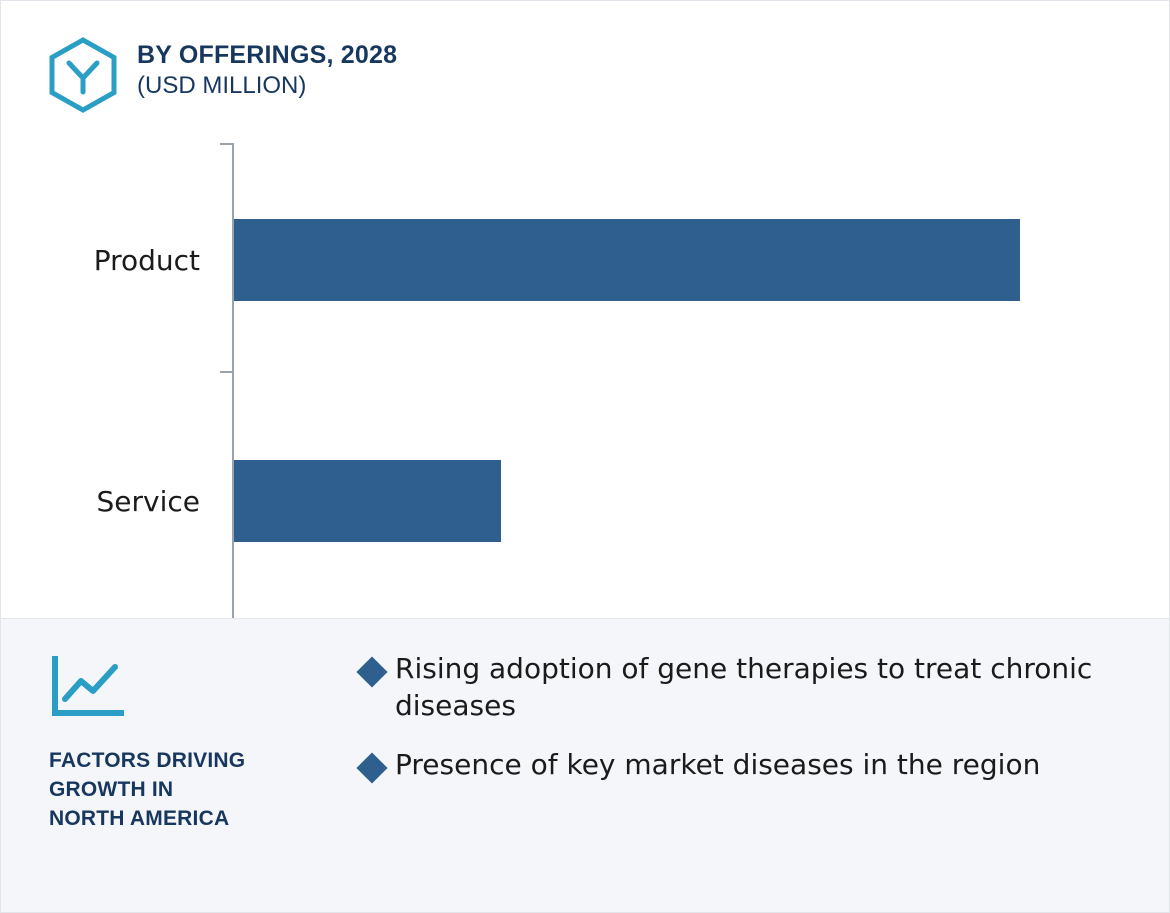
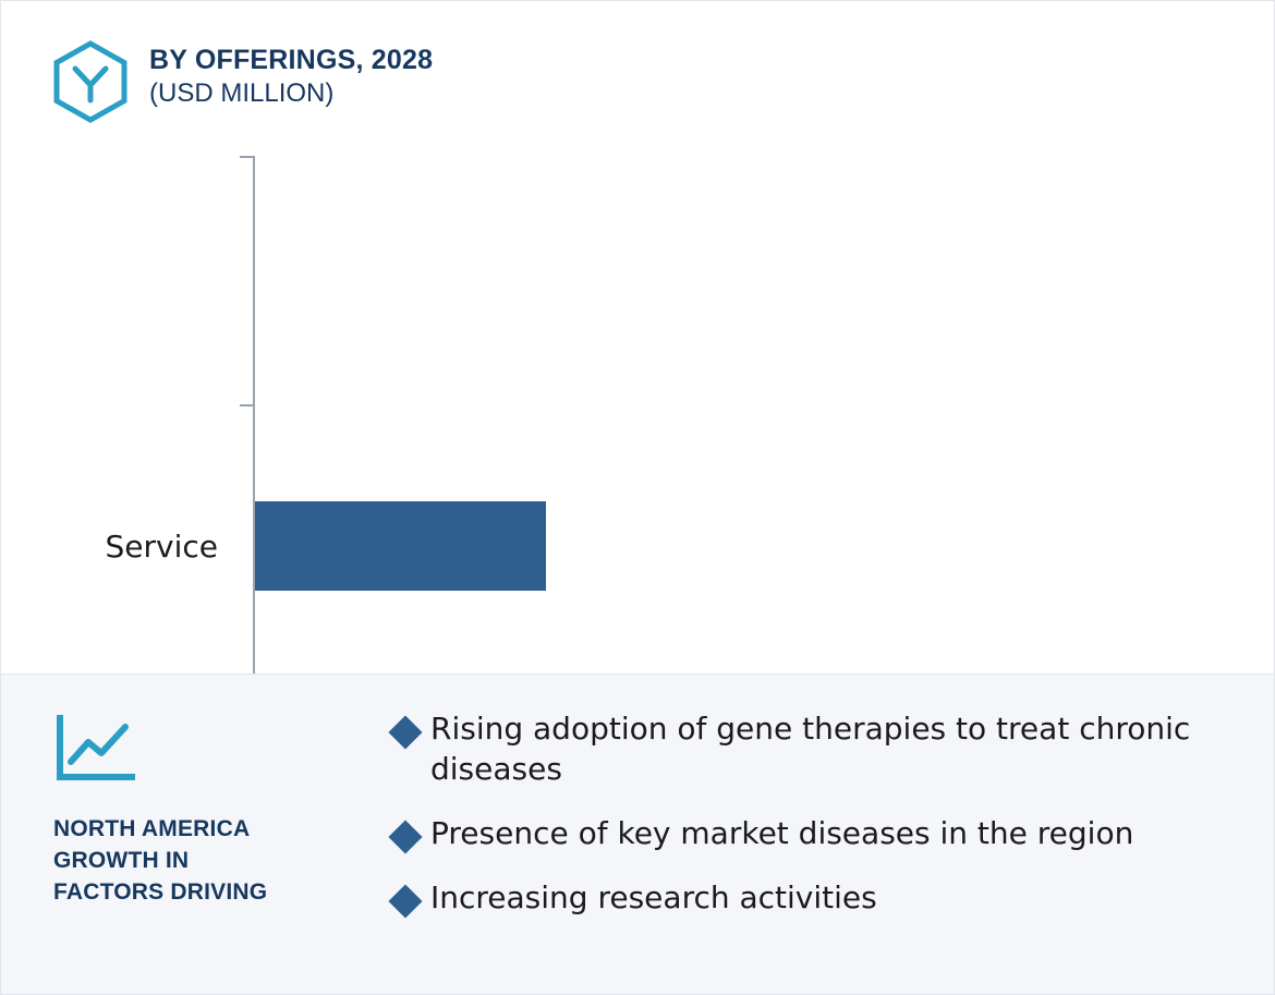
  BY OFFERINGS, 2028
  (USD MILLION)
- Product
  Service
- FACTORS DRIVING
+ NORTH AMERICA
  GROWTH IN
- NORTH AMERICA
+ FACTORS DRIVING
  Rising adoption of gene therapies to treat chronic diseases
  Presence of key market diseases in the region
+ Increasing research activities
